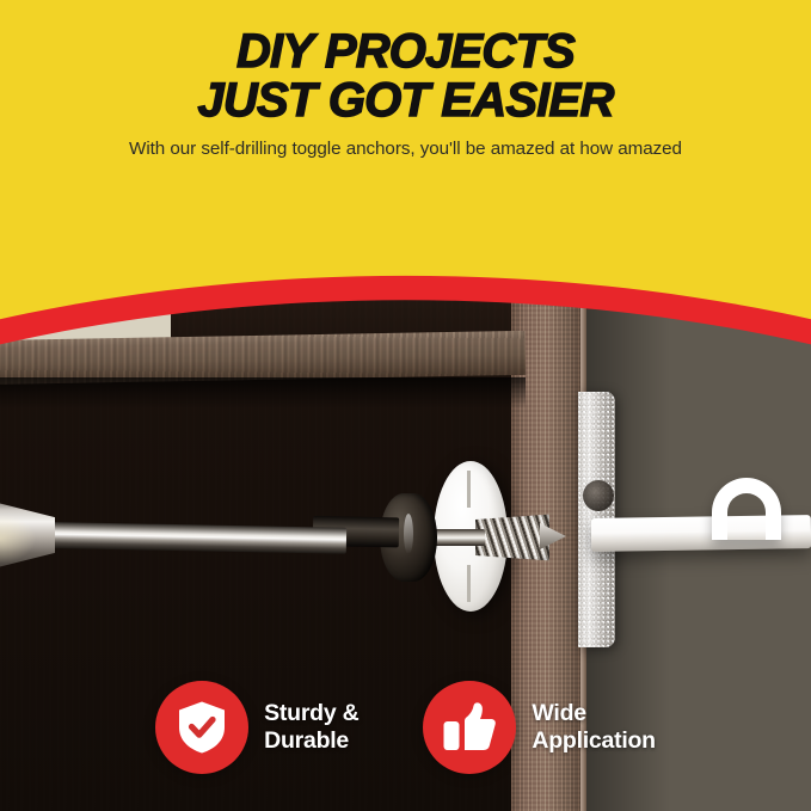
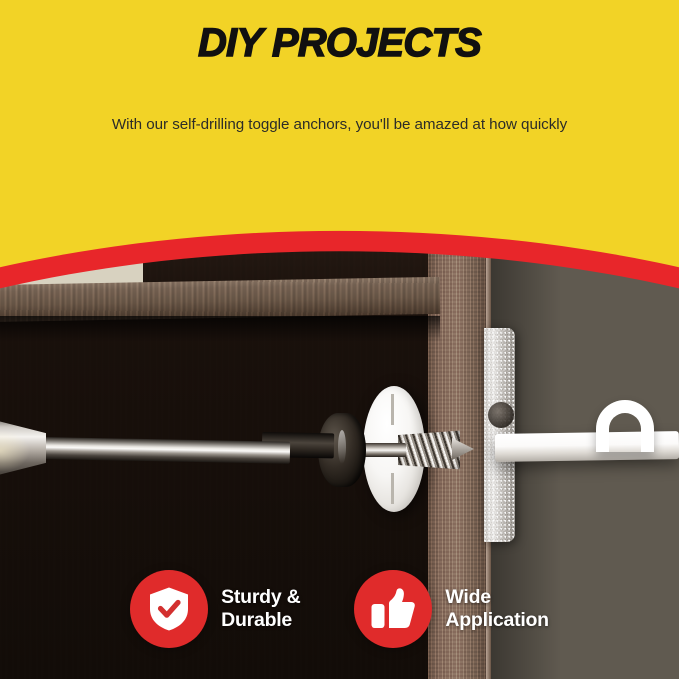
  DIY PROJECTS
- JUST GOT EASIER
- With our self-drilling toggle anchors, you'll be amazed at how amazed
+ With our self-drilling toggle anchors, you'll be amazed at how quickly
  Sturdy &
  Durable
  Wide
  Application
